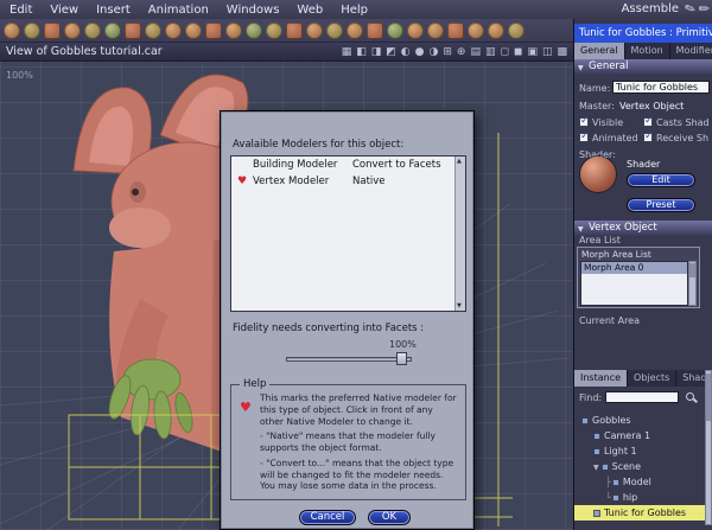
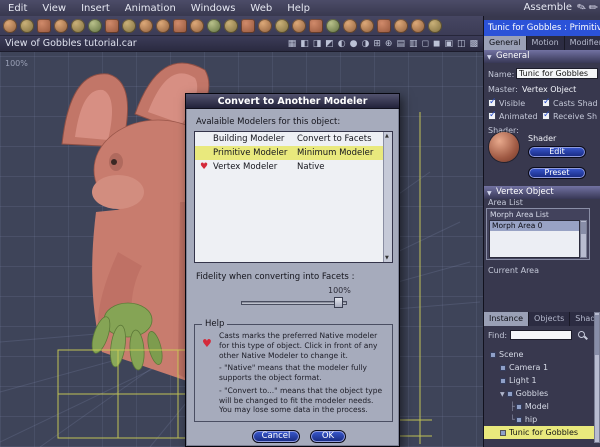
  Edit
  View
  Insert
  Animation
  Windows
  Web
  Help
  Assemble
  View of Gobbles tutorial.car
  ▦
  ◧
  ◨
  ◩
  ◐
  ●
  ◑
  ⊞
  ⊕
  ▤
  ▥
  ◻
  ◼
  ▣
  ◫
  ▩
  100%
  Tunic for Gobbles : Primitiv
  General
  Motion
  Modifie
  General
  Name:
  Tunic for Gobbles
  Master:
  Vertex Object
  Visible
  Casts Shad
  Animated
  Receive Sh
  Shader:
  Shader
  Edit
  Preset
  Vertex Object
  Area List
  Morph Area List
  Morph Area 0
  Current Area
  Instance
  Objects
  Find:
- Gobbles
+ Scene
  Camera 1
  Light 1
- Scene
+ Gobbles
  Model
  hip
  Tunic for Gobbles
+ Convert to Another Modeler
  Avalaible Modelers for this object:
  Building Modeler
  Convert to Facets
+ Primitive Modeler
+ Minimum Modeler
  ♥
  Vertex Modeler
  Native
- Fidelity needs converting into Facets :
+ Fidelity when converting into Facets :
  100%
  Help
  ♥
- This marks the preferred Native modeler for this type of object. Click in front of any other Native Modeler to change it.
+ Casts marks the preferred Native modeler for this type of object. Click in front of any other Native Modeler to change it.
  - "Native" means that the modeler fully supports the object format.
  - "Convert to..." means that the object type will be changed to fit the modeler needs. You may lose some data in the process.
  Cancel
  OK
